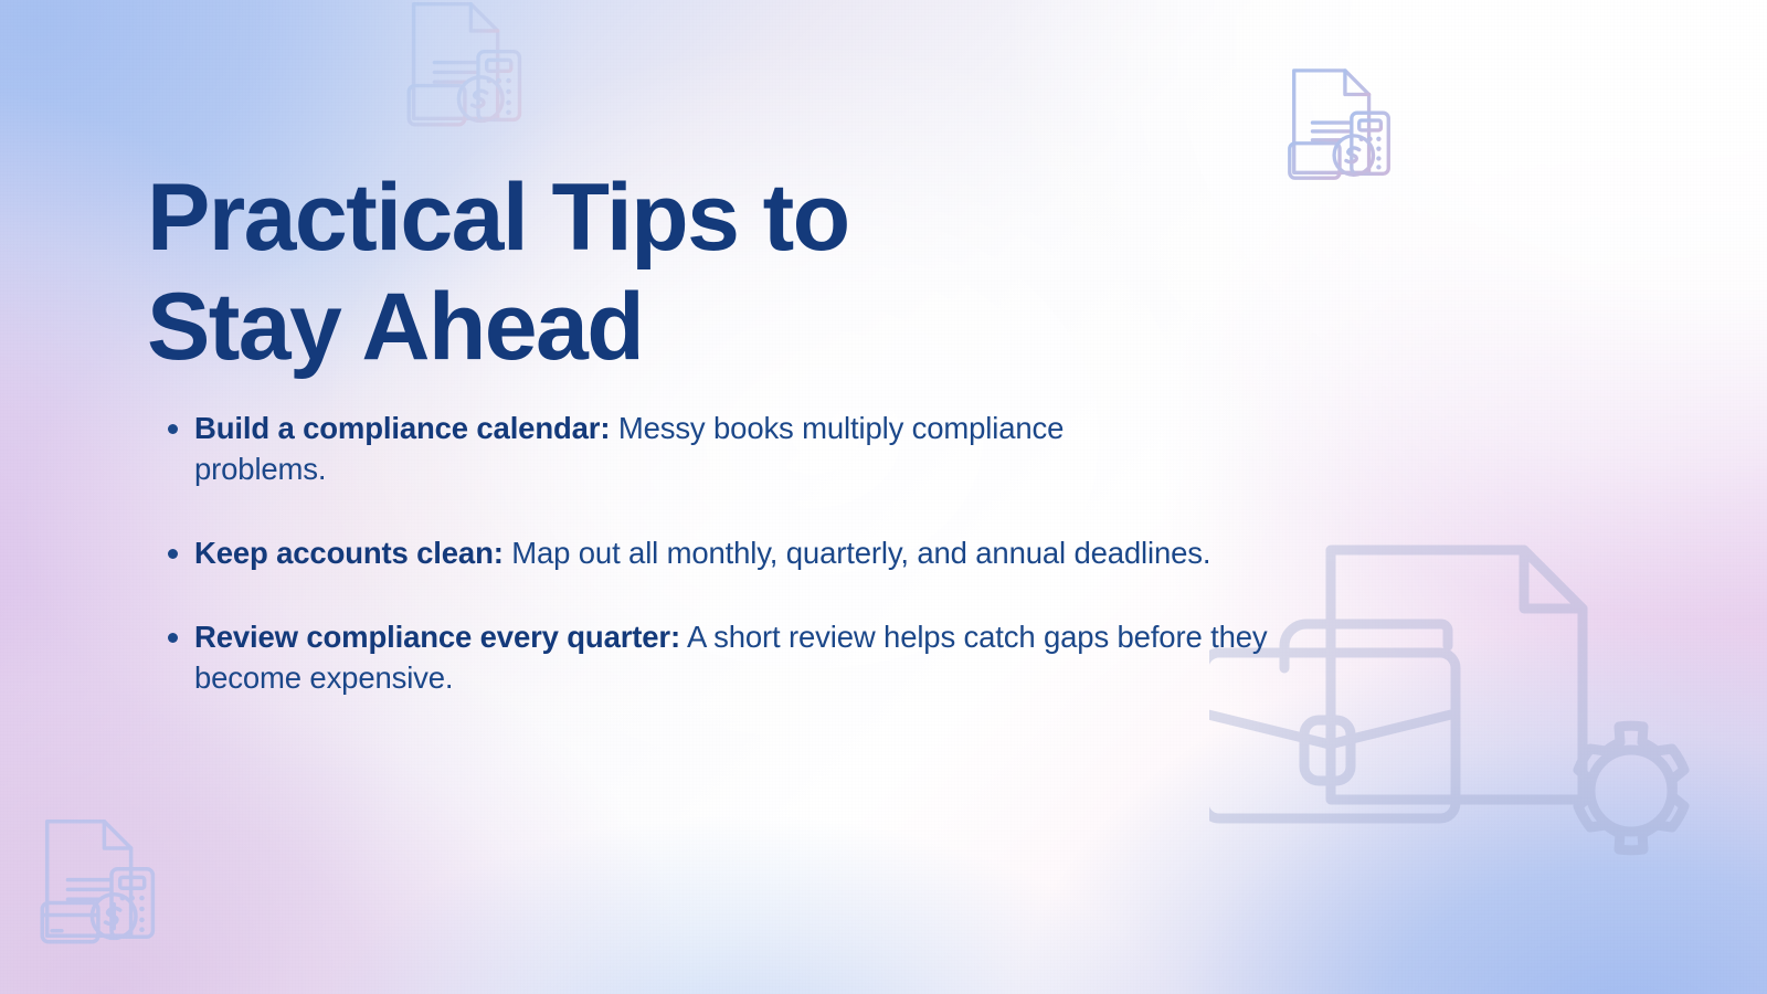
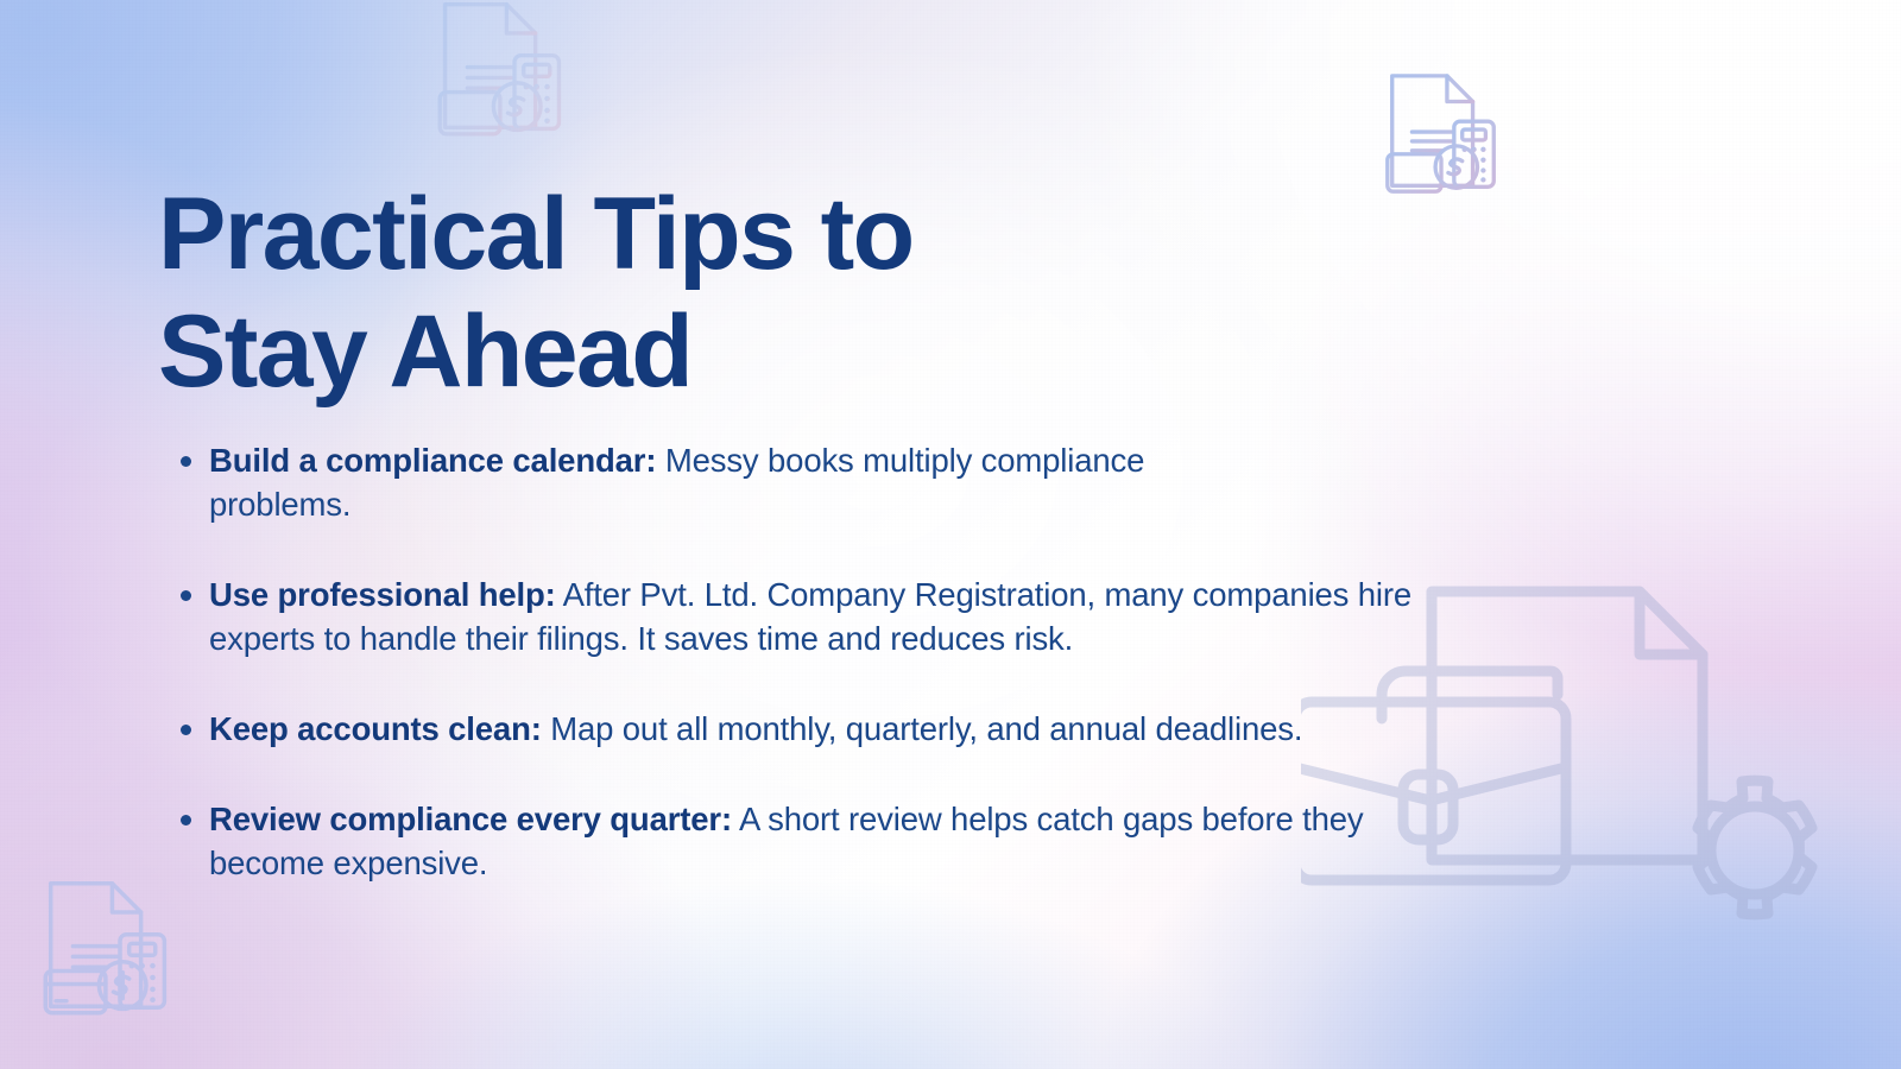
  Practical Tips to
  Stay Ahead
  Build a compliance calendar: Messy books multiply compliance problems.
+ Use professional help: After Pvt. Ltd. Company Registration, many companies hire experts to handle their filings. It saves time and reduces risk.
  Keep accounts clean: Map out all monthly, quarterly, and annual deadlines.
  Review compliance every quarter: A short review helps catch gaps before they become expensive.
